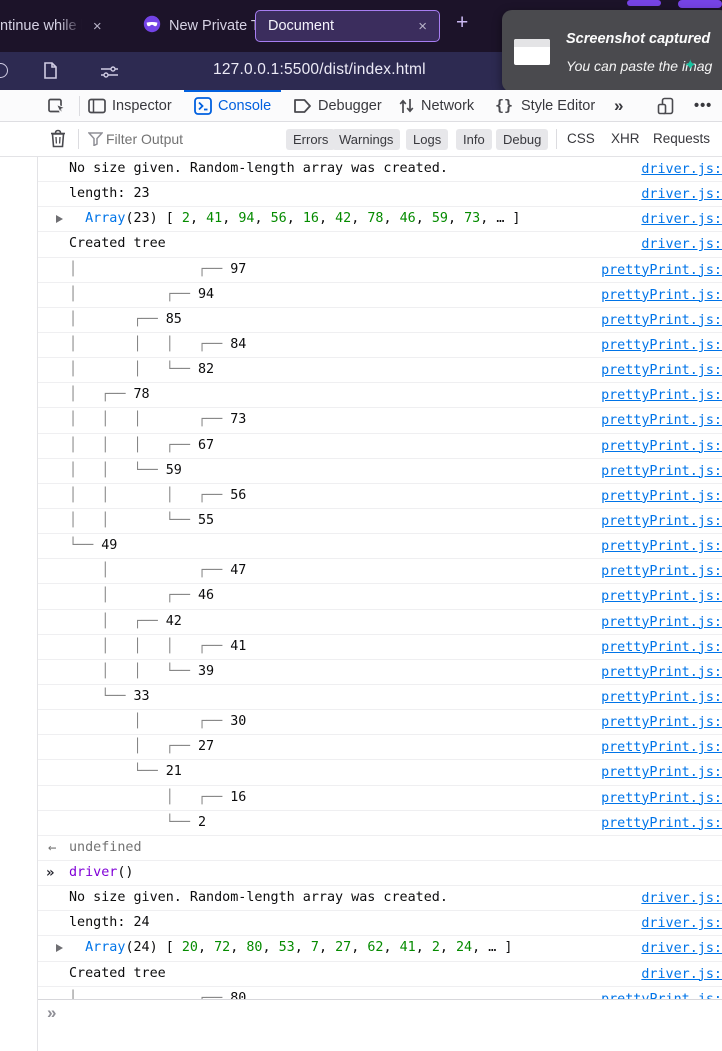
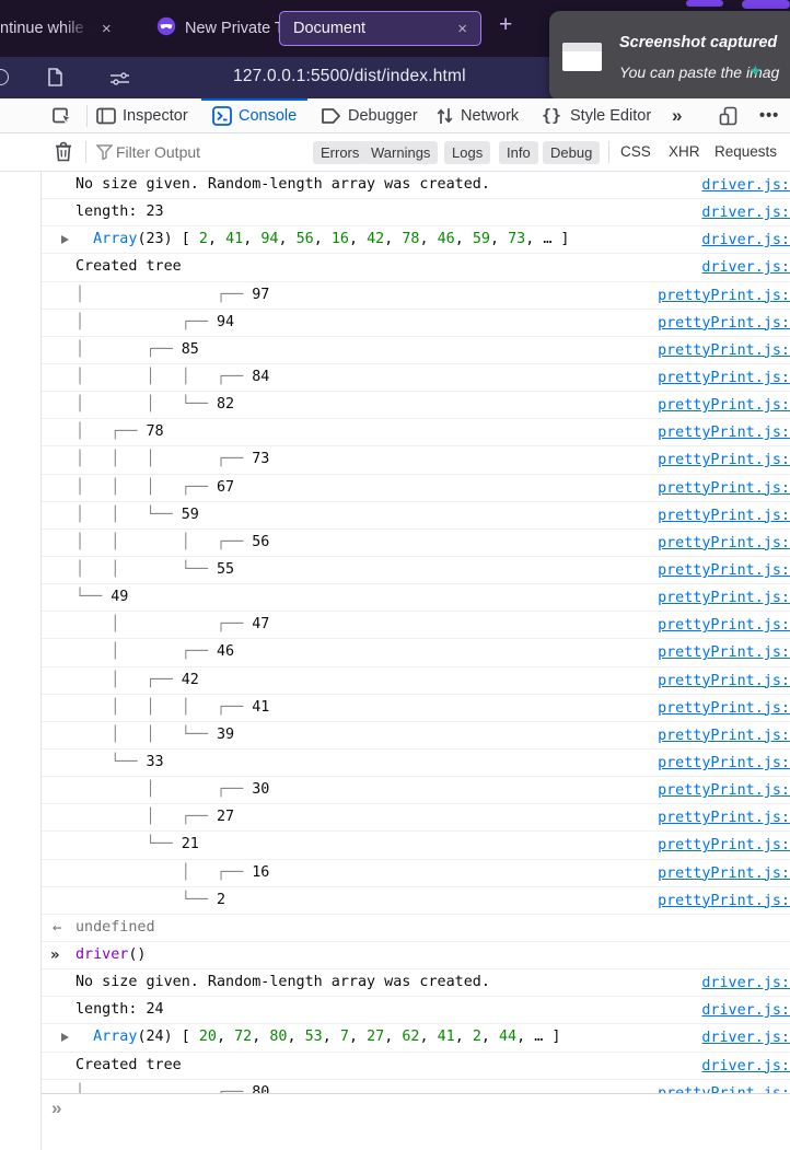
  ntinue while l
  ×
  New Private
  Document
  ×
  +
  127.0.0.1:5500/dist/index.html
  Screenshot captured
  You can paste the imag
  ✦
  Inspector
  Console
  Debugger
  Network
  {}
  Style Editor
  »
  •••
  Filter Output
  Errors
  Warnings
  Logs
  Info
  Debug
  CSS
  XHR
  Requests
  No size given. Random-length array was created.
  driver.js:
  length: 23
  driver.js:
  Array(23) [ 2, 41, 94, 56, 16, 42, 78, 46, 59, 73, … ]
  driver.js:
  Created tree
  driver.js:
  │ ┌── 97
  prettyPrint.js:
  │ ┌── 94
  prettyPrint.js:
  │ ┌── 85
  prettyPrint.js:
  │ │ │ ┌── 84
  prettyPrint.js:
  │ │ └── 82
  prettyPrint.js:
  │ ┌── 78
  prettyPrint.js:
  │ │ │ ┌── 73
  prettyPrint.js:
  │ │ │ ┌── 67
  prettyPrint.js:
  │ │ └── 59
  prettyPrint.js:
  │ │ │ ┌── 56
  prettyPrint.js:
  │ │ └── 55
  prettyPrint.js:
  └── 49
  prettyPrint.js:
  │ ┌── 47
  prettyPrint.js:
  │ ┌── 46
  prettyPrint.js:
  │ ┌── 42
  prettyPrint.js:
  │ │ │ ┌── 41
  prettyPrint.js:
  │ │ └── 39
  prettyPrint.js:
  └── 33
  prettyPrint.js:
  │ ┌── 30
  prettyPrint.js:
  │ ┌── 27
  prettyPrint.js:
  └── 21
  prettyPrint.js:
  │ ┌── 16
  prettyPrint.js:
  └── 2
  prettyPrint.js:
  ←
  undefined
  »
  driver()
  No size given. Random-length array was created.
  driver.js:
  length: 24
  driver.js:
- Array(24) [ 20, 72, 80, 53, 7, 27, 62, 41, 2, 24, … ]
+ Array(24) [ 20, 72, 80, 53, 7, 27, 62, 41, 2, 44, … ]
  driver.js:
  Created tree
  driver.js:
  »
